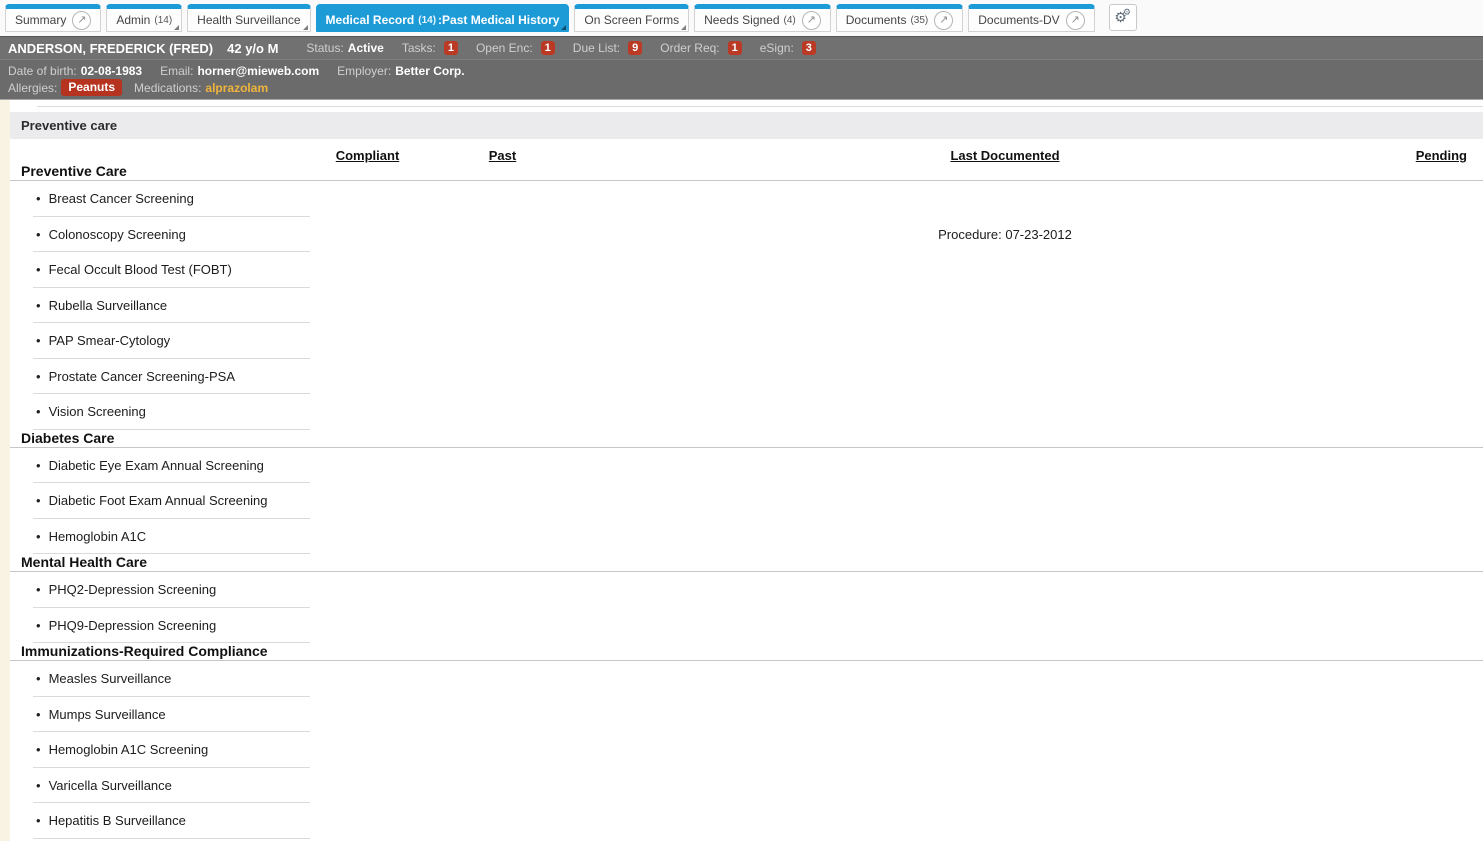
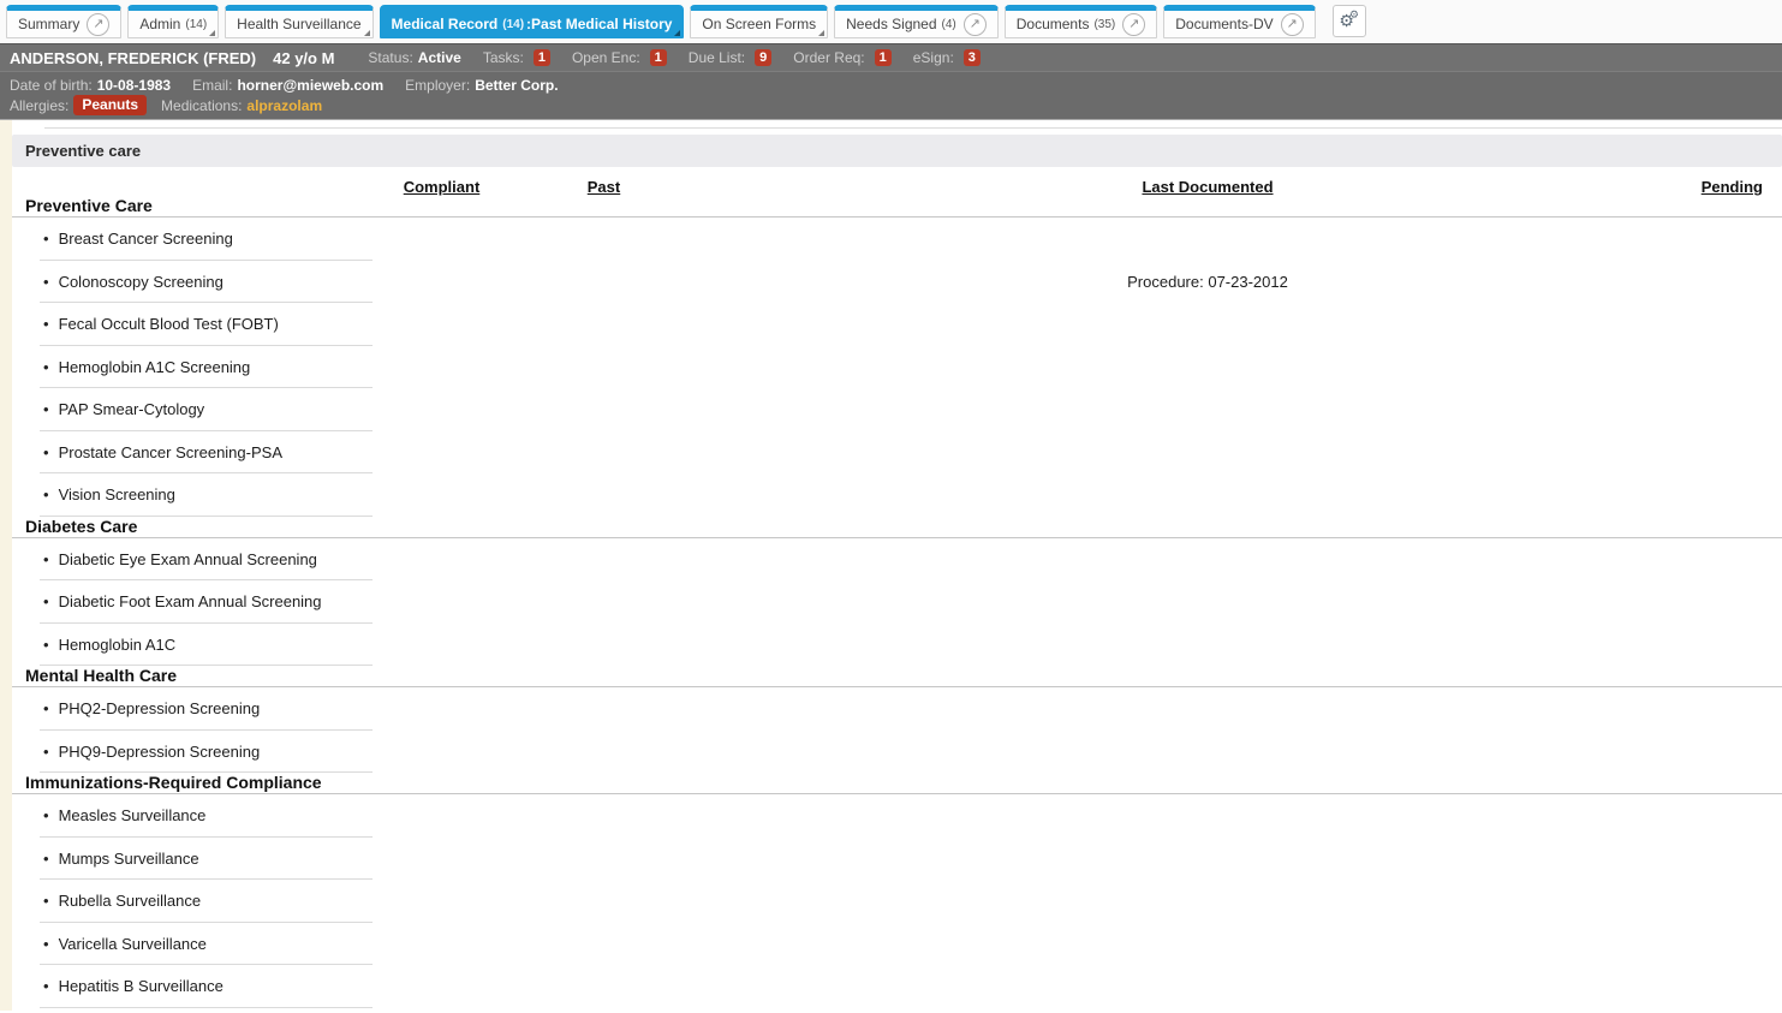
  Summary
  ↗
  Admin
  (14)
  Health Surveillance
  Medical Record
  (14)
  :Past Medical History
  On Screen Forms
  Needs Signed
  (4)
  ↗
  Documents
  (35)
  ↗
  Documents-DV
  ↗
  ⚙
  ⚙
  ANDERSON, FREDERICK (FRED)
  42 y/o M
  Status:
  Active
  Tasks:
  1
  Open Enc:
  1
  Due List:
  9
  Order Req:
  1
  eSign:
  3
  Date of birth:
- 02-08-1983
+ 10-08-1983
  Email:
  horner@mieweb.com
  Employer:
  Better Corp.
  Allergies:
  Peanuts
  Medications:
  alprazolam
  Preventive care
  Compliant
  Past
  Last Documented
  Pending
  Preventive Care
  •
  Breast Cancer Screening
  •
  Colonoscopy Screening
  Procedure: 07-23-2012
  •
  Fecal Occult Blood Test (FOBT)
  •
- Rubella Surveillance
+ Hemoglobin A1C Screening
  •
  PAP Smear-Cytology
  •
  Prostate Cancer Screening-PSA
  •
  Vision Screening
  Diabetes Care
  •
  Diabetic Eye Exam Annual Screening
  •
  Diabetic Foot Exam Annual Screening
  •
  Hemoglobin A1C
  Mental Health Care
  •
  PHQ2-Depression Screening
  •
  PHQ9-Depression Screening
  Immunizations-Required Compliance
  •
  Measles Surveillance
  •
  Mumps Surveillance
  •
- Hemoglobin A1C Screening
+ Rubella Surveillance
  •
  Varicella Surveillance
  •
  Hepatitis B Surveillance
